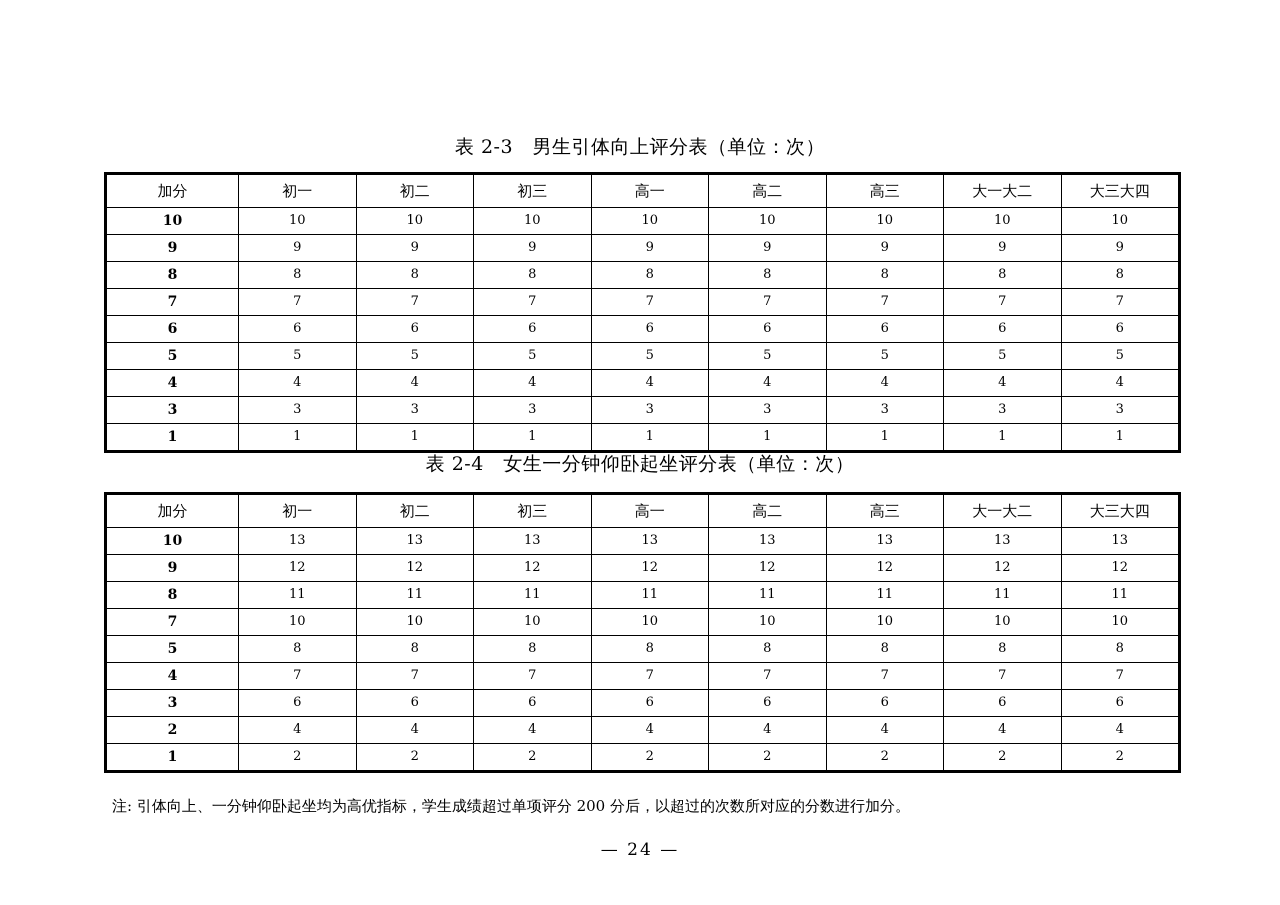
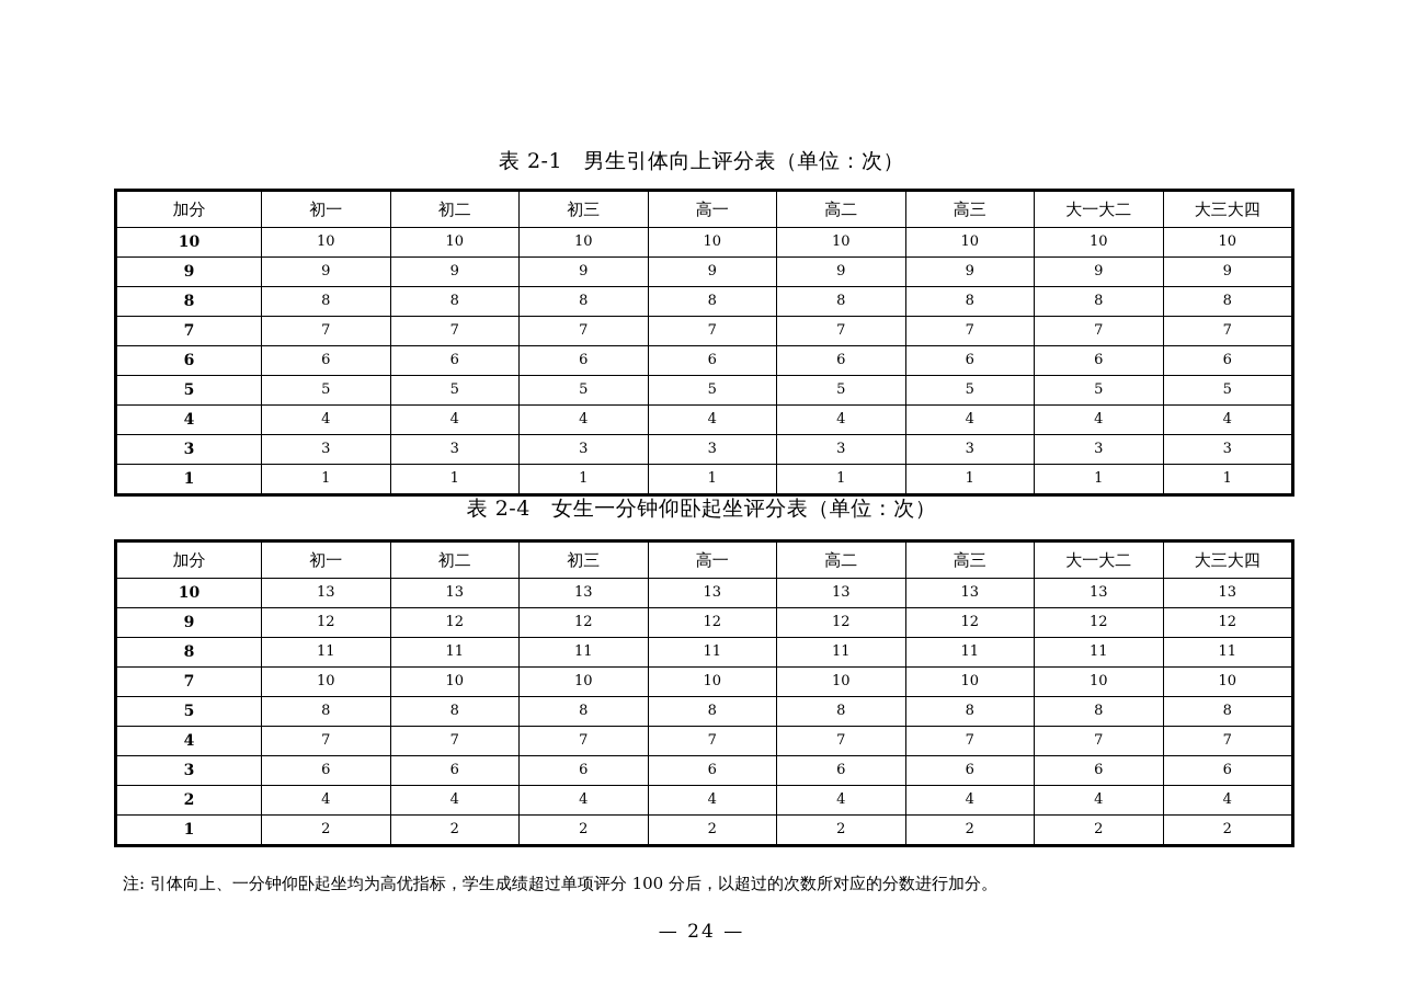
- 表 2-3 男生引体向上评分表（单位：次）
+ 表 2-1 男生引体向上评分表（单位：次）
  加分	初一	初二	初三	高一	高二	高三	大一大二	大三大四
  10	10	10	10	10	10	10	10	10
  9	9	9	9	9	9	9	9	9
  8	8	8	8	8	8	8	8	8
  7	7	7	7	7	7	7	7	7
  6	6	6	6	6	6	6	6	6
  5	5	5	5	5	5	5	5	5
  4	4	4	4	4	4	4	4	4
  3	3	3	3	3	3	3	3	3
  1	1	1	1	1	1	1	1	1
  表 2-4 女生一分钟仰卧起坐评分表（单位：次）
  加分	初一	初二	初三	高一	高二	高三	大一大二	大三大四
  10	13	13	13	13	13	13	13	13
  9	12	12	12	12	12	12	12	12
  8	11	11	11	11	11	11	11	11
  7	10	10	10	10	10	10	10	10
  5	8	8	8	8	8	8	8	8
  4	7	7	7	7	7	7	7	7
  3	6	6	6	6	6	6	6	6
  2	4	4	4	4	4	4	4	4
  1	2	2	2	2	2	2	2	2
- 注: 引体向上、一分钟仰卧起坐均为高优指标，学生成绩超过单项评分 200 分后，以超过的次数所对应的分数进行加分。
+ 注: 引体向上、一分钟仰卧起坐均为高优指标，学生成绩超过单项评分 100 分后，以超过的次数所对应的分数进行加分。
  — 24 —
